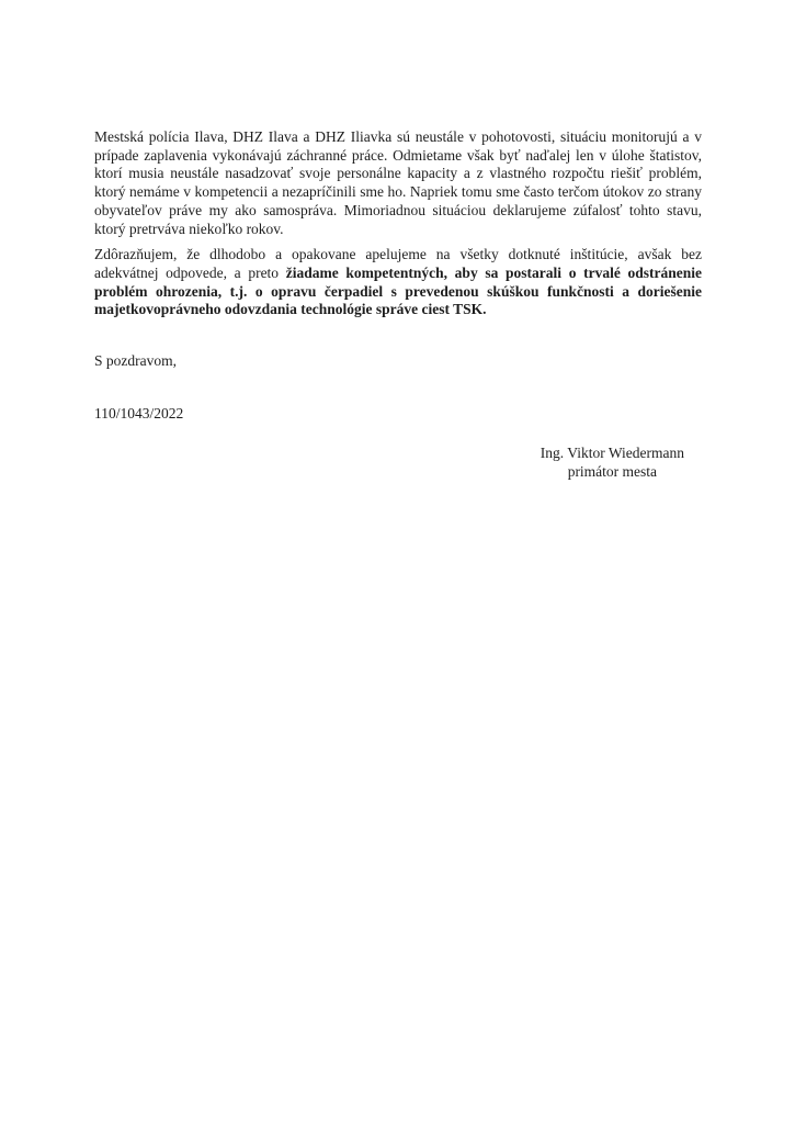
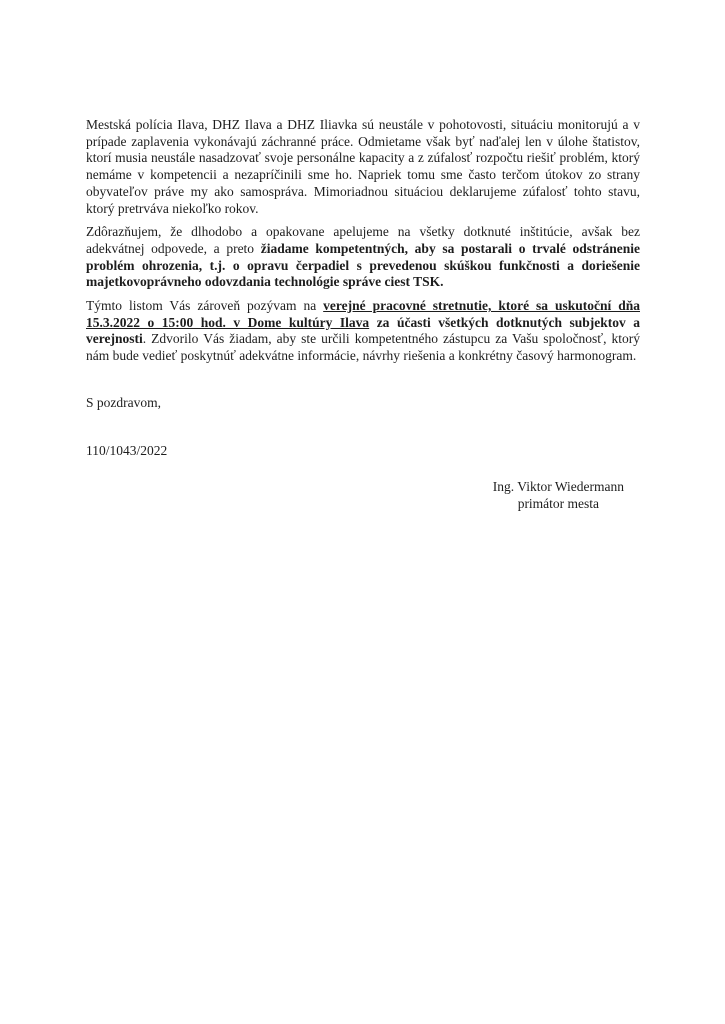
- Mestská polícia Ilava, DHZ Ilava a DHZ Iliavka sú neustále v pohotovosti, situáciu monitorujú a v prípade zaplavenia vykonávajú záchranné práce. Odmietame však byť naďalej len v úlohe štatistov, ktorí musia neustále nasadzovať svoje personálne kapacity a z vlastného rozpočtu riešiť problém, ktorý nemáme v kompetencii a nezapríčinili sme ho. Napriek tomu sme často terčom útokov zo strany obyvateľov práve my ako samospráva. Mimoriadnou situáciou deklarujeme zúfalosť tohto stavu, ktorý pretrváva niekoľko rokov.
+ Mestská polícia Ilava, DHZ Ilava a DHZ Iliavka sú neustále v pohotovosti, situáciu monitorujú a v prípade zaplavenia vykonávajú záchranné práce. Odmietame však byť naďalej len v úlohe štatistov, ktorí musia neustále nasadzovať svoje personálne kapacity a z zúfalosť rozpočtu riešiť problém, ktorý nemáme v kompetencii a nezapríčinili sme ho. Napriek tomu sme často terčom útokov zo strany obyvateľov práve my ako samospráva. Mimoriadnou situáciou deklarujeme zúfalosť tohto stavu, ktorý pretrváva niekoľko rokov.
  Zdôrazňujem, že dlhodobo a opakovane apelujeme na všetky dotknuté inštitúcie, avšak bez adekvátnej odpovede, a preto žiadame kompetentných, aby sa postarali o trvalé odstránenie problém ohrozenia, t.j. o opravu čerpadiel s prevedenou skúškou funkčnosti a doriešenie majetkovoprávneho odovzdania technológie správe ciest TSK.
+ Týmto listom Vás zároveň pozývam na verejné pracovné stretnutie, ktoré sa uskutoční dňa 15.3.2022 o 15:00 hod. v Dome kultúry Ilava za účasti všetkých dotknutých subjektov a verejnosti. Zdvorilo Vás žiadam, aby ste určili kompetentného zástupcu za Vašu spoločnosť, ktorý nám bude vedieť poskytnúť adekvátne informácie, návrhy riešenia a konkrétny časový harmonogram.
  S pozdravom,
  110/1043/2022
  Ing. Viktor Wiedermann
  primátor mesta
